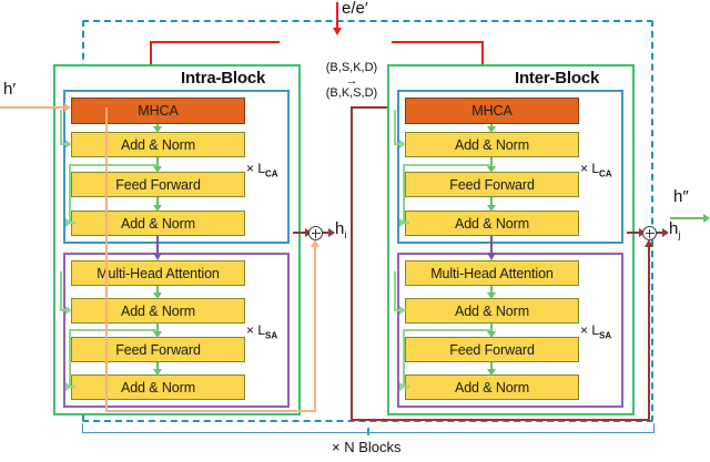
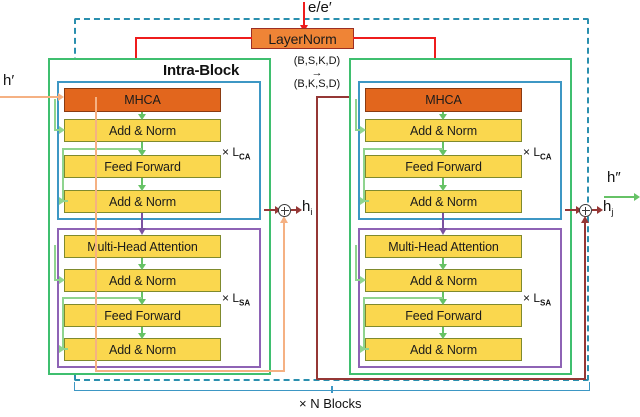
  × N Blocks
  e/e′
+ LayerNorm
  (B,S,K,D)
  →
  (B,K,S,D)
  Intra-Block
  MHCA
  Add & Norm
  Feed Forward
  Add & Norm
  Multi-Head Attention
  Add & Norm
  Feed Forward
  Add & Norm
  × LCA
  × LSA
- Inter-Block
  MHCA
  Add & Norm
  Feed Forward
  Add & Norm
  Multi-Head Attention
  Add & Norm
  Feed Forward
  Add & Norm
  × LCA
  × LSA
  h′
  hi
  hj
  h″
